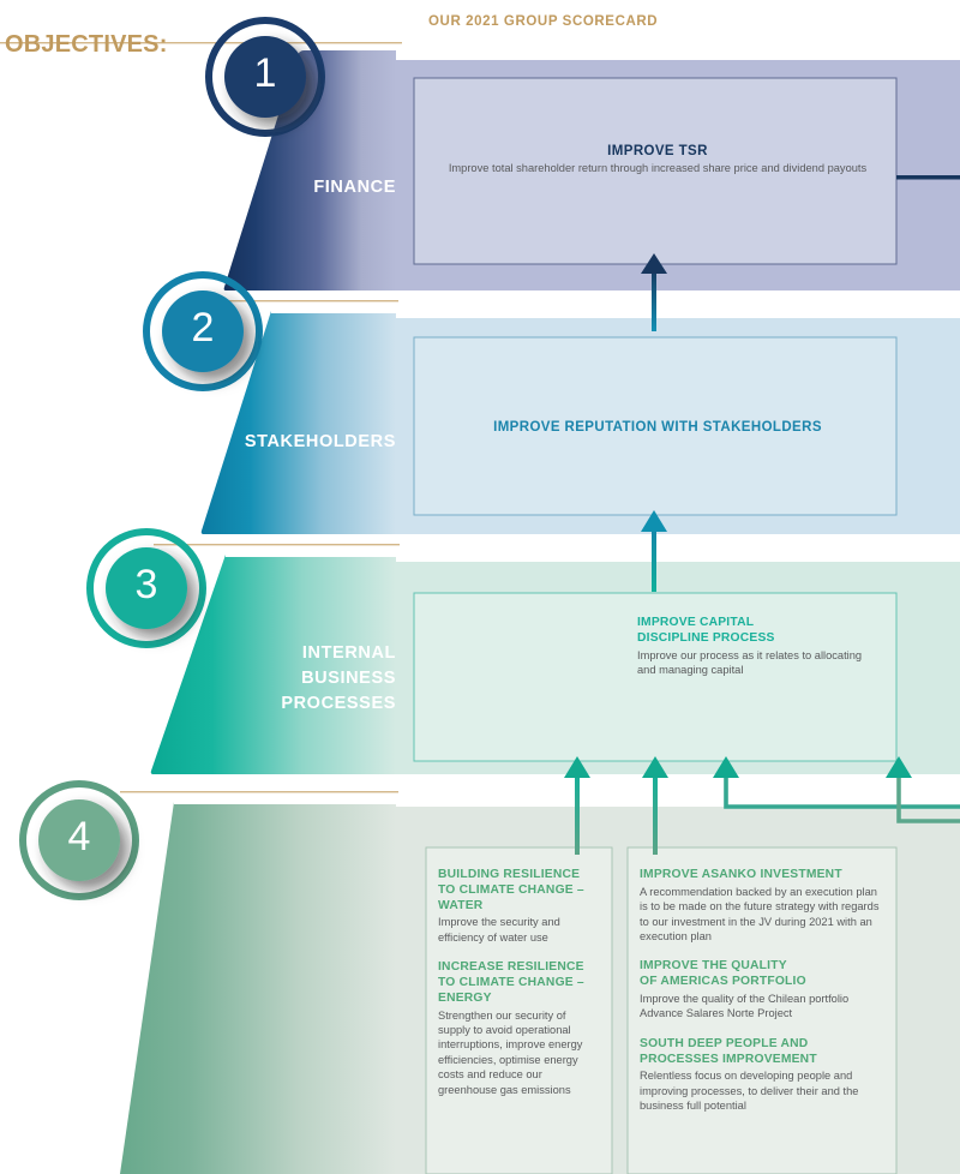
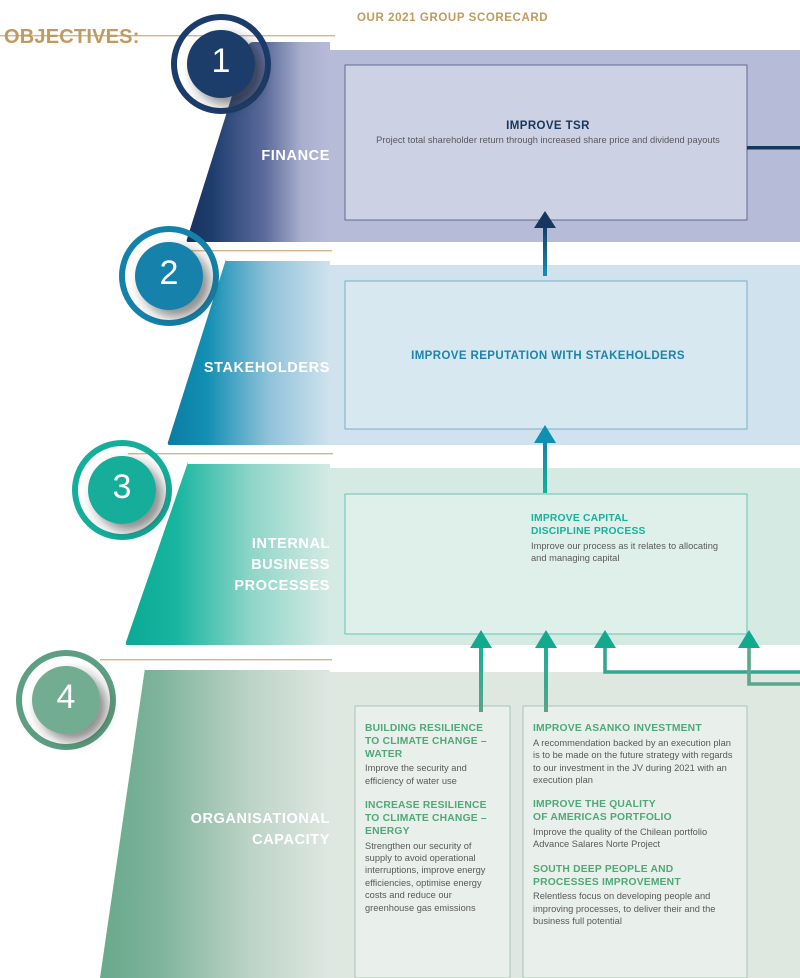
  OUR 2021 GROUP SCORECARD
  OBJECTIVES:
  1
  2
  3
  4
  FINANCE
  STAKEHOLDERS
  INTERNAL
  BUSINESS
  PROCESSES
+ ORGANISATIONAL
+ CAPACITY
  IMPROVE TSR
- Improve total shareholder return through increased share price and dividend payouts
+ Project total shareholder return through increased share price and dividend payouts
  IMPROVE REPUTATION WITH STAKEHOLDERS
  IMPROVE CAPITAL
  DISCIPLINE PROCESS
  Improve our process as it relates to allocating and managing capital
  BUILDING RESILIENCE
  TO CLIMATE CHANGE –
  WATER
  Improve the security and efficiency of water use
  INCREASE RESILIENCE
  TO CLIMATE CHANGE –
  ENERGY
  Strengthen our security of supply to avoid operational interruptions, improve energy efficiencies, optimise energy costs and reduce our greenhouse gas emissions
  IMPROVE ASANKO INVESTMENT
  A recommendation backed by an execution plan is to be made on the future strategy with regards to our investment in the JV during 2021 with an execution plan
  IMPROVE THE QUALITY
  OF AMERICAS PORTFOLIO
  Improve the quality of the Chilean portfolio Advance Salares Norte Project
  SOUTH DEEP PEOPLE AND
  PROCESSES IMPROVEMENT
  Relentless focus on developing people and improving processes, to deliver their and the business full potential
